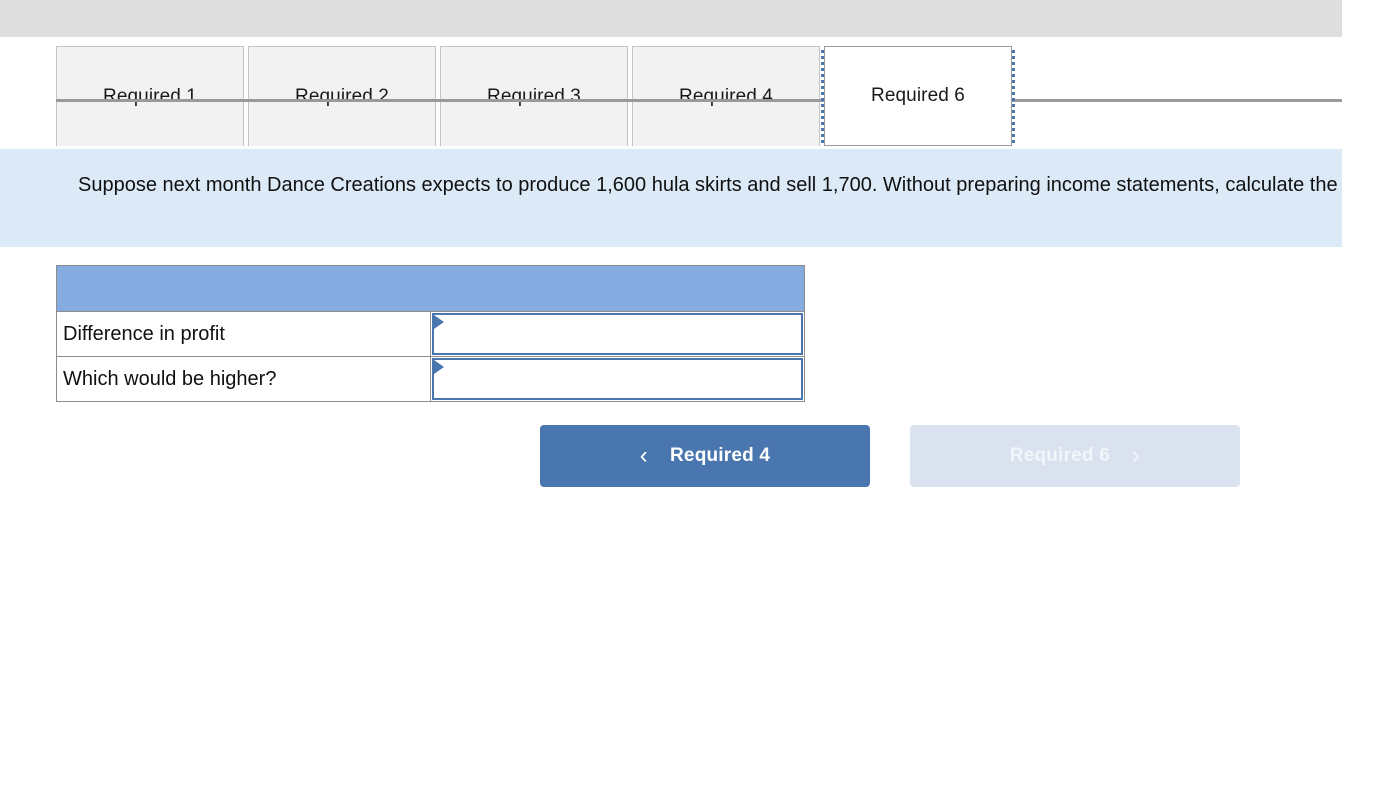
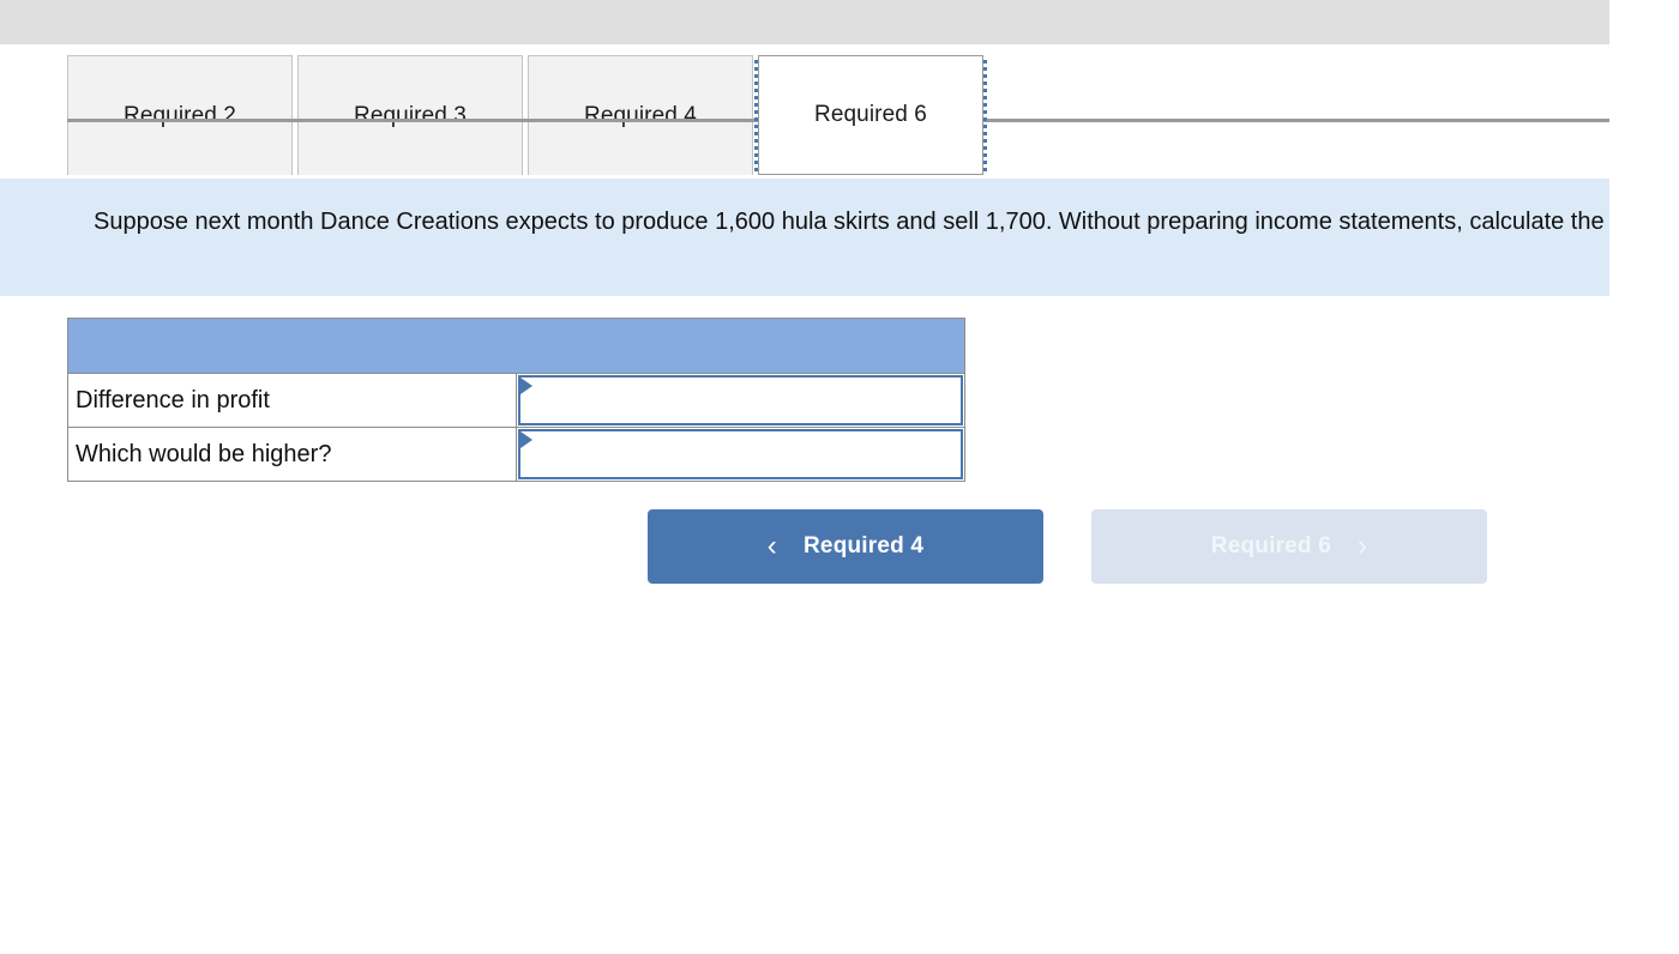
- Required 1
  Required 2
  Required 3
  Required 4
  Required 6
  Difference in profit
  Which would be higher?
  ‹
  Required 4
  Required 6
  ›
